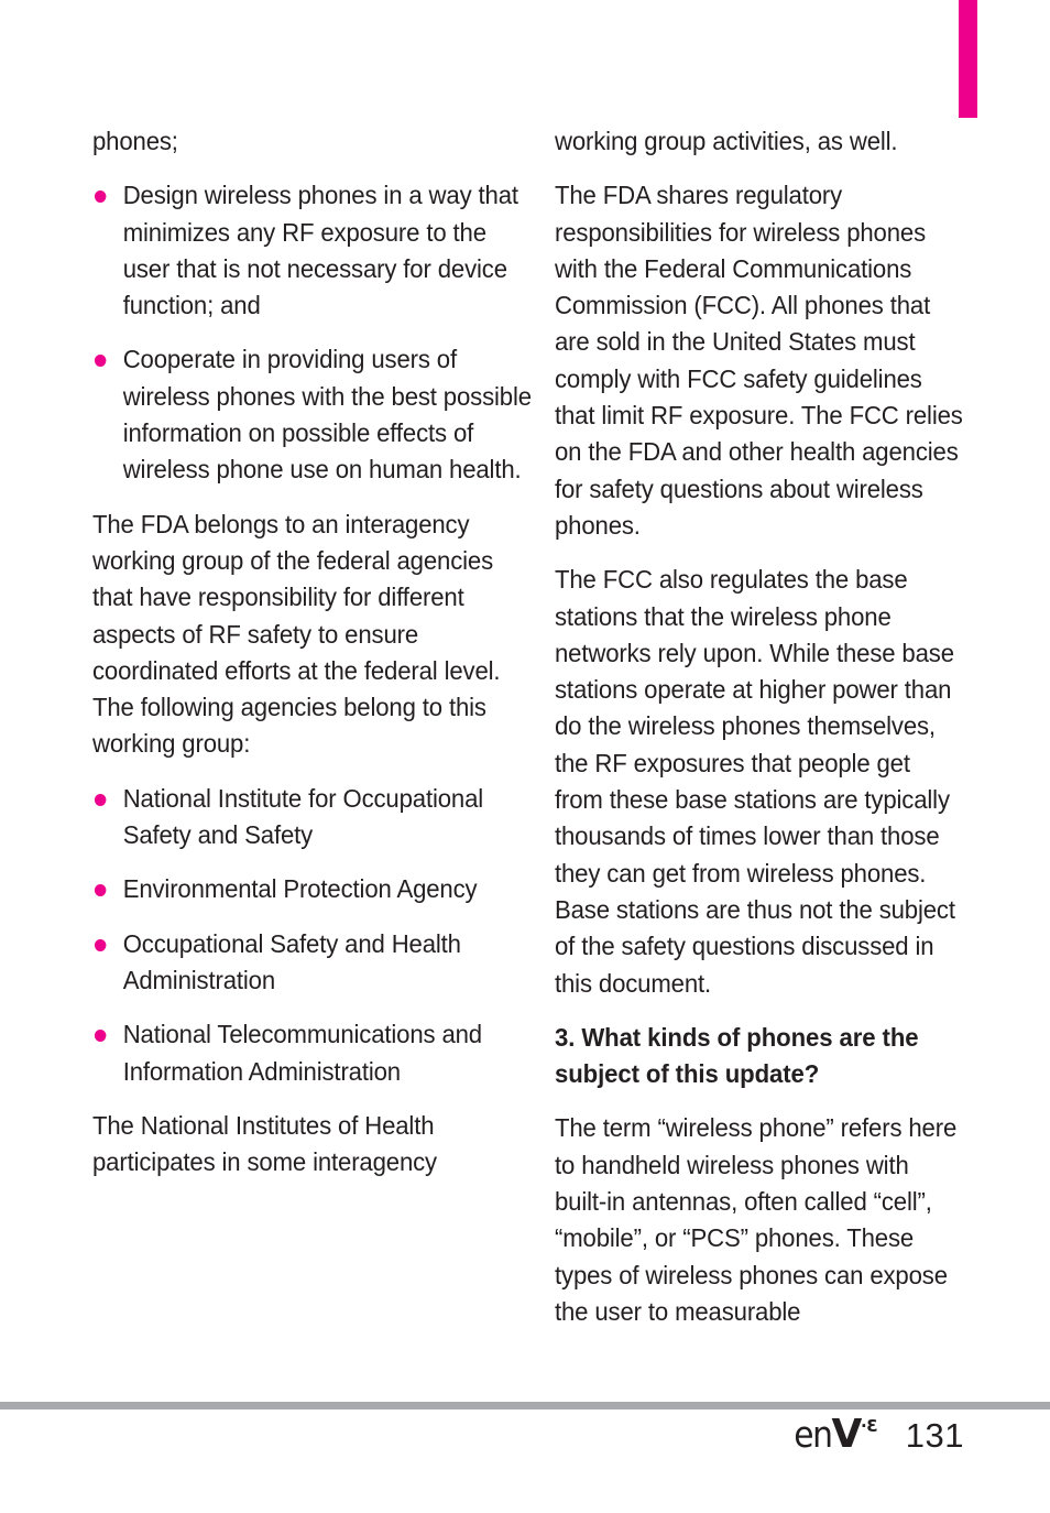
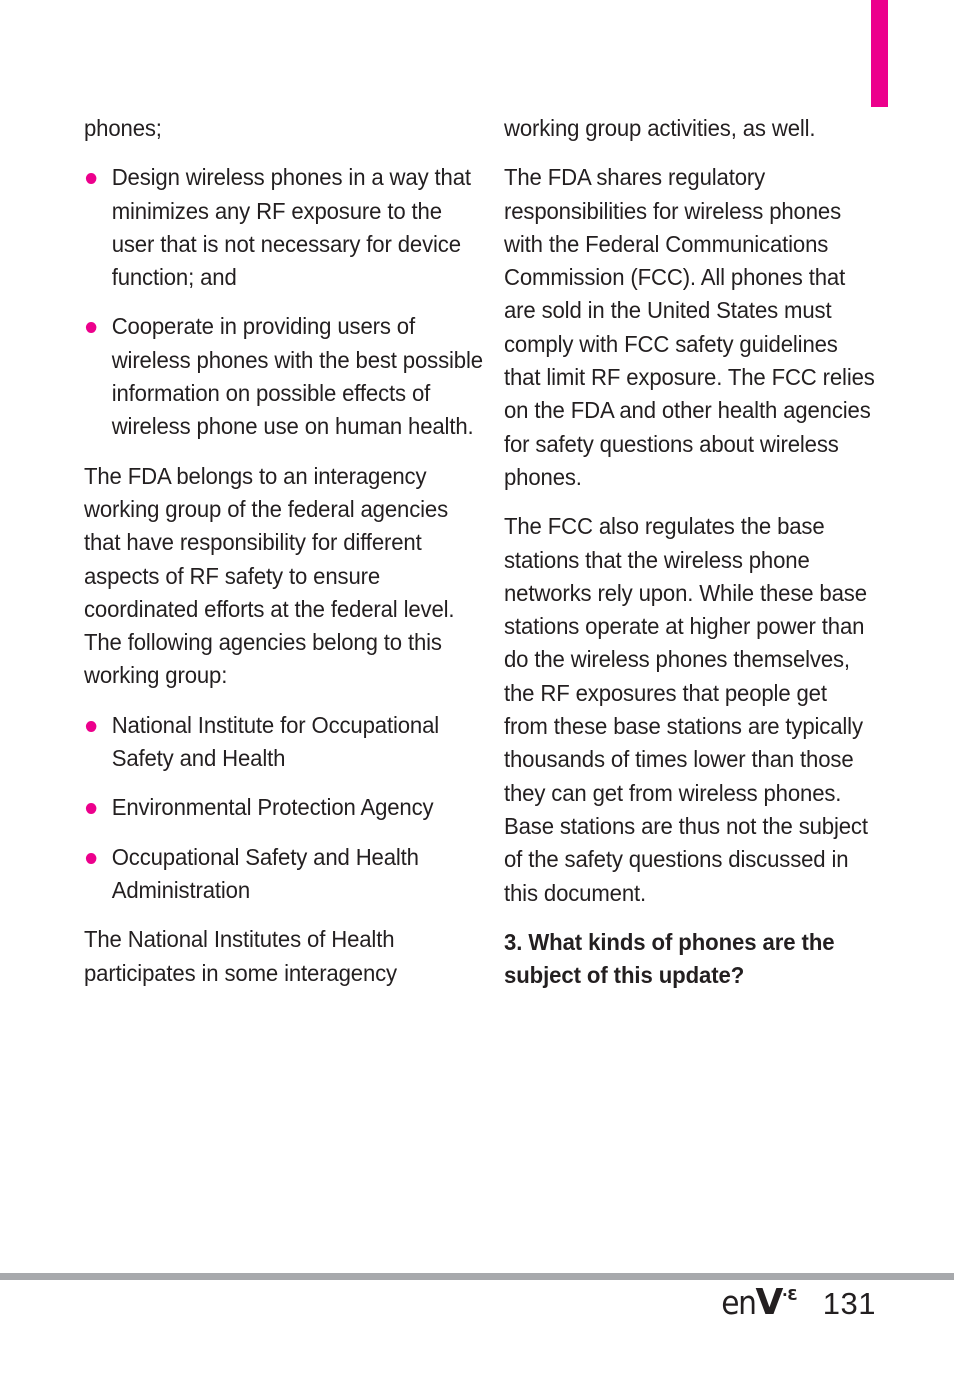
  phones;
  Design wireless phones in a way that minimizes any RF exposure to the user that is not necessary for device function; and
  Cooperate in providing users of wireless phones with the best possible information on possible effects of wireless phone use on human health.
  The FDA belongs to an interagency working group of the federal agencies that have responsibility for different aspects of RF safety to ensure coordinated efforts at the federal level. The following agencies belong to this working group:
- National Institute for Occupational Safety and Safety
+ National Institute for Occupational Safety and Health
  Environmental Protection Agency
  Occupational Safety and Health Administration
- National Telecommunications and Information Administration
  The National Institutes of Health participates in some interagency
  working group activities, as well.
  The FDA shares regulatory responsibilities for wireless phones with the Federal Communications Commission (FCC). All phones that are sold in the United States must comply with FCC safety guidelines that limit RF exposure. The FCC relies on the FDA and other health agencies for safety questions about wireless phones.
  The FCC also regulates the base stations that the wireless phone networks rely upon. While these base stations operate at higher power than do the wireless phones themselves, the RF exposures that people get from these base stations are typically thousands of times lower than those they can get from wireless phones. Base stations are thus not the subject of the safety questions discussed in this document.
  3. What kinds of phones are the subject of this update?
- The term “wireless phone” refers here to handheld wireless phones with built-in antennas, often called “cell”, “mobile”, or “PCS” phones. These types of wireless phones can expose the user to measurable
  131
